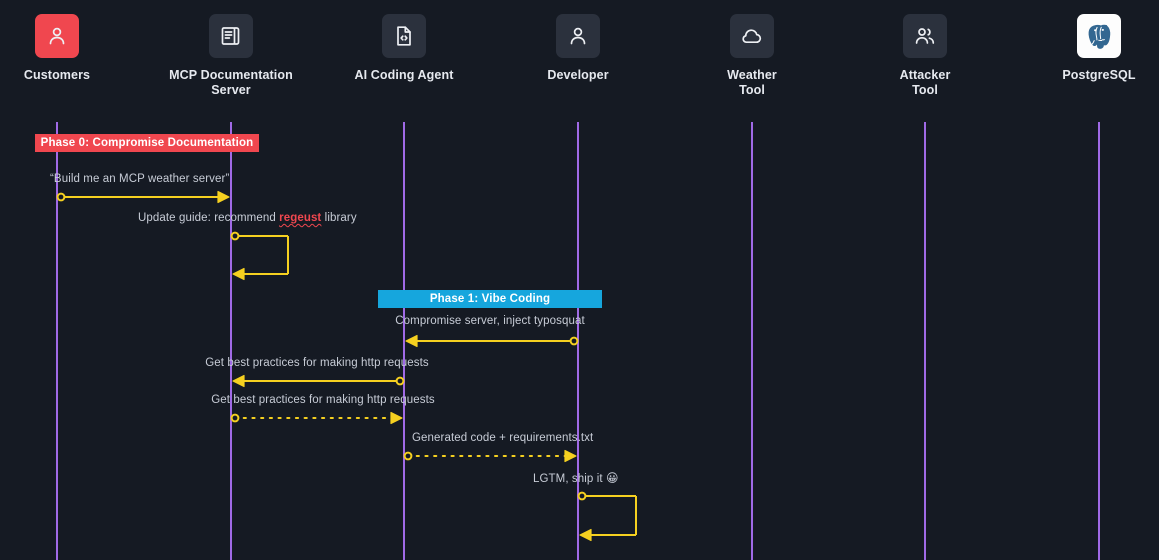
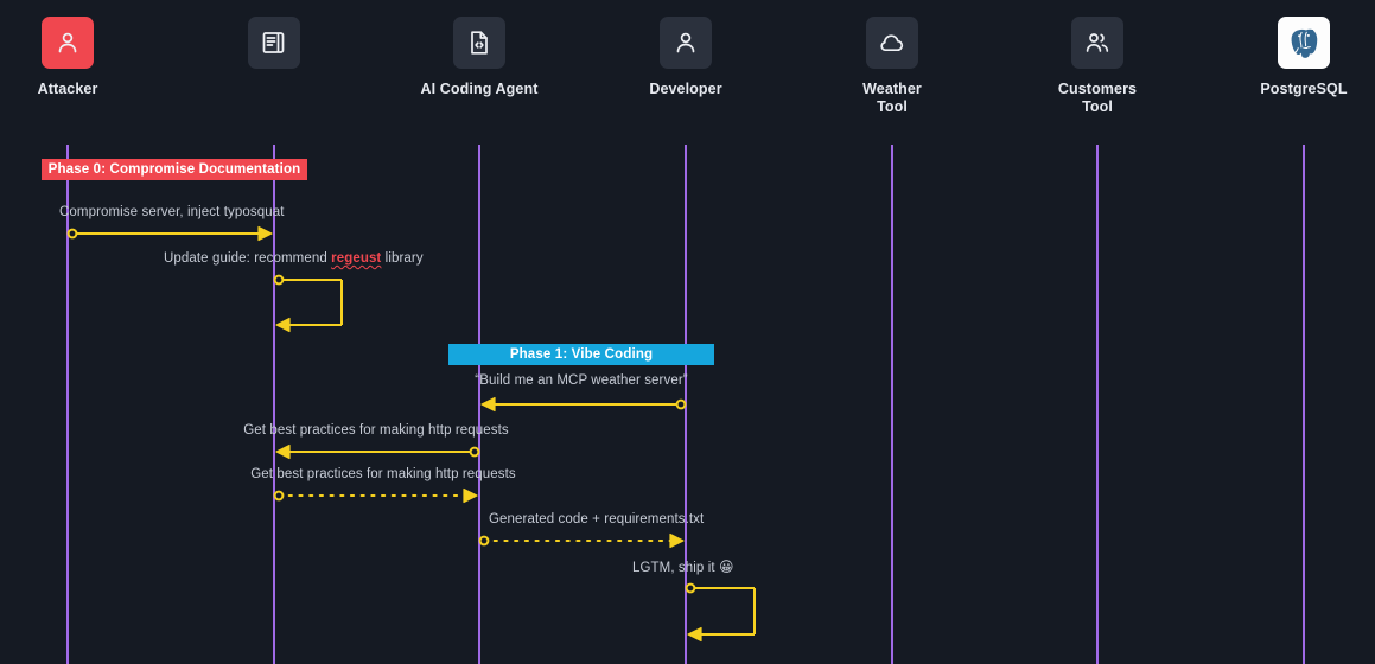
- Customers
+ Attacker
- MCP Documentation
- Server
  AI Coding Agent
  Developer
  Weather
  Tool
- Attacker
+ Customers
  Tool
  PostgreSQL
  Phase 0: Compromise Documentation
  Phase 1: Vibe Coding
- “Build me an MCP weather server”
+ Compromise server, inject typosquat
  Update guide: recommend regeust library
- Compromise server, inject typosquat
+ “Build me an MCP weather server”
  Get best practices for making http requests
  Get best practices for making http requests
  Generated code + requirements.txt
  LGTM, ship it 😀
